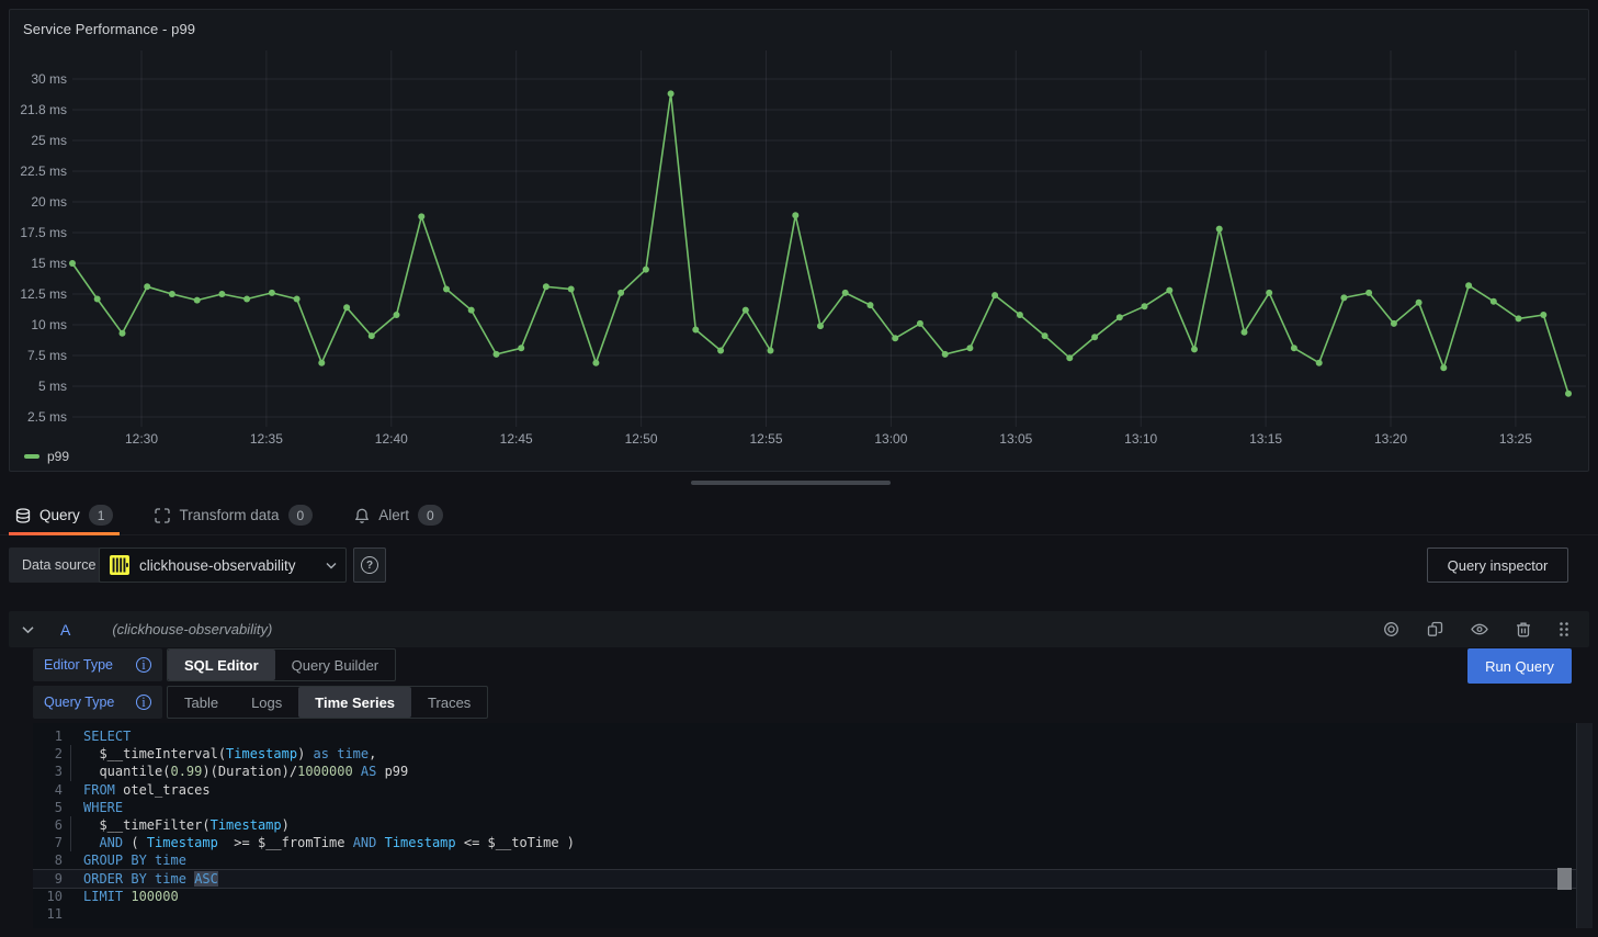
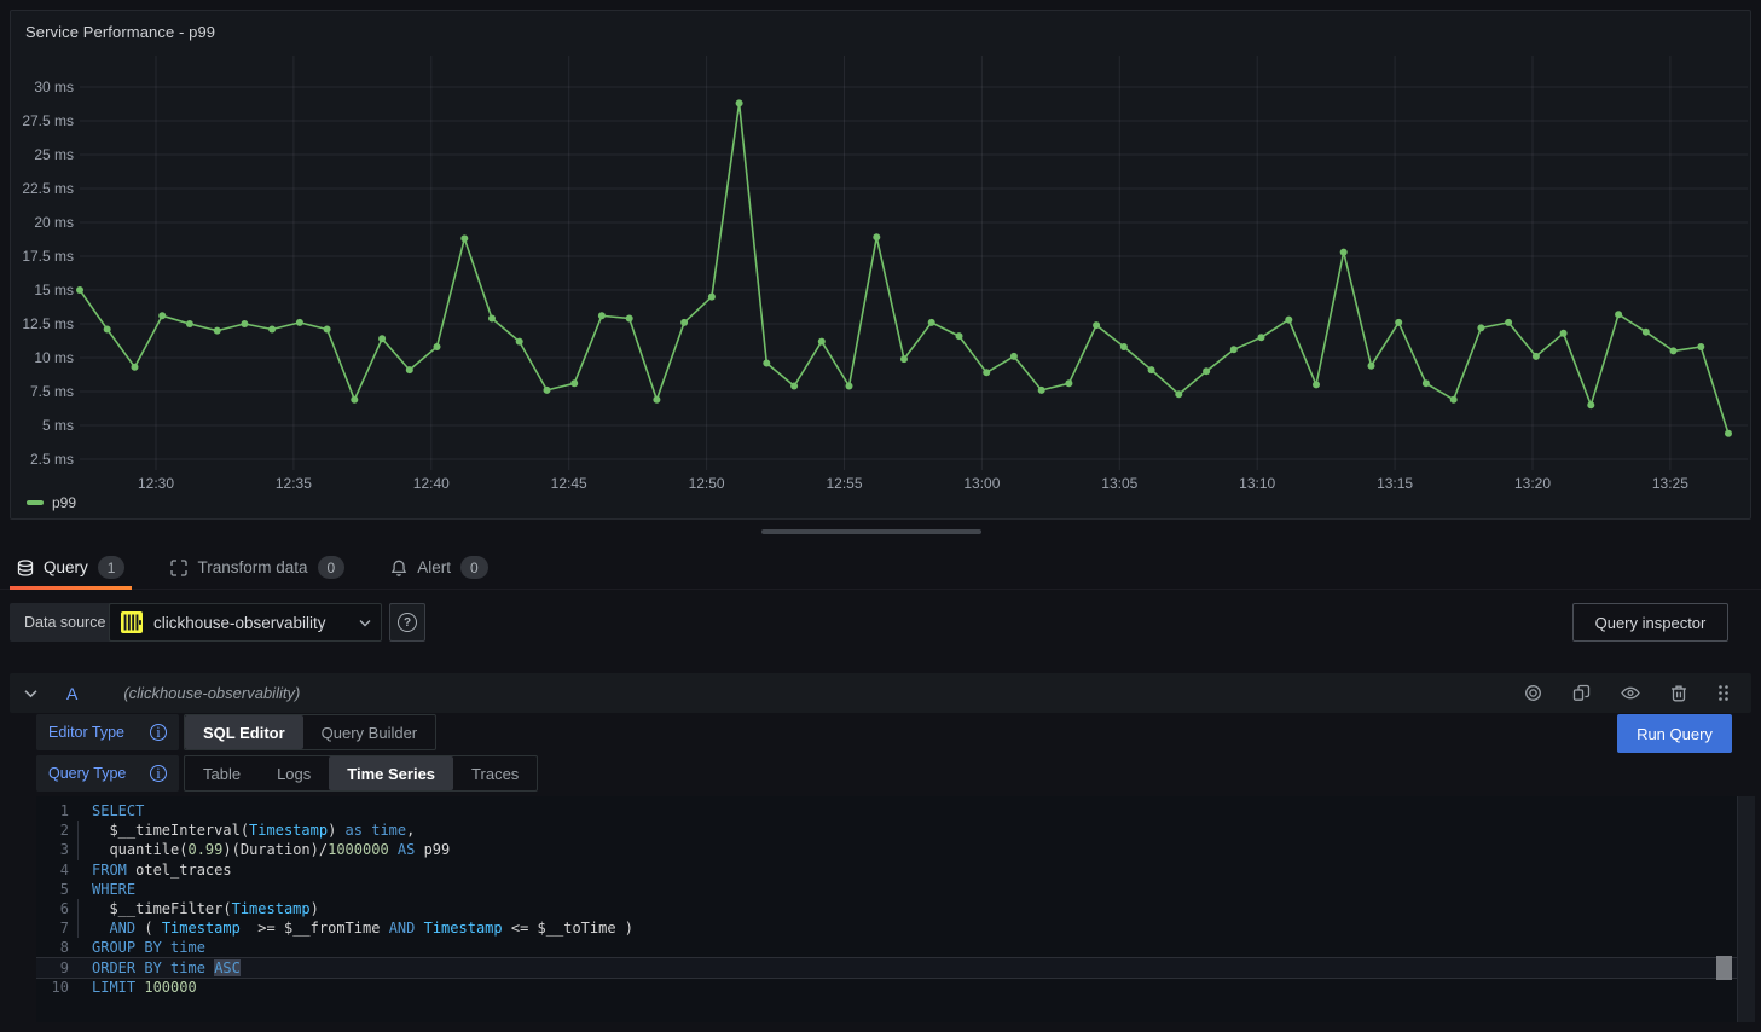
  Service Performance - p99
  30 ms
- 21.8 ms
+ 27.5 ms
  25 ms
  22.5 ms
  20 ms
  17.5 ms
  15 ms
  12.5 ms
  10 ms
  7.5 ms
  5 ms
  2.5 ms
  12:30
  12:35
  12:40
  12:45
  12:50
  12:55
  13:00
  13:05
  13:10
  13:15
  13:20
  13:25
  p99
  Query
  1
  Transform data
  0
  Alert
  0
  Data source
  clickhouse-observability
  ?
  Query inspector
  A
  (clickhouse-observability)
  Editor Type
  i
  SQL Editor
  Query Builder
  Run Query
  Query Type
  i
  Table
  Logs
  Time Series
  Traces
  1
  SELECT
  2
  $__timeInterval(Timestamp) as time,
  3
  quantile(0.99)(Duration)/1000000 AS p99
  4
  FROM otel_traces
  5
  WHERE
  6
  $__timeFilter(Timestamp)
  7
  AND ( Timestamp >= $__fromTime AND Timestamp <= $__toTime )
  8
  GROUP BY time
  9
  ORDER BY time ASC
  10
  LIMIT 100000
- 11
